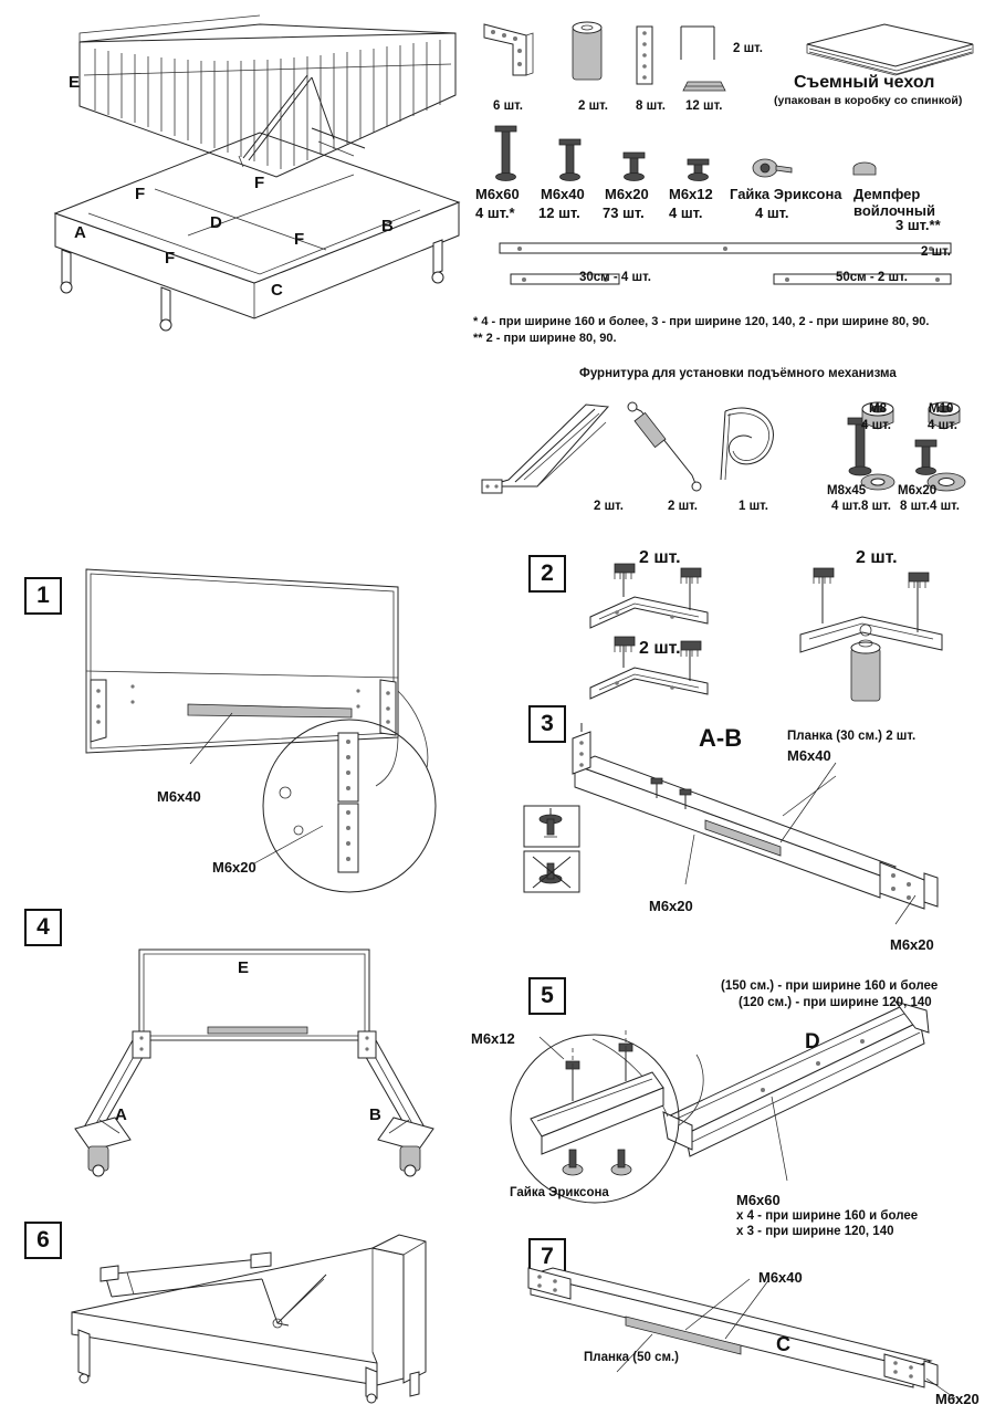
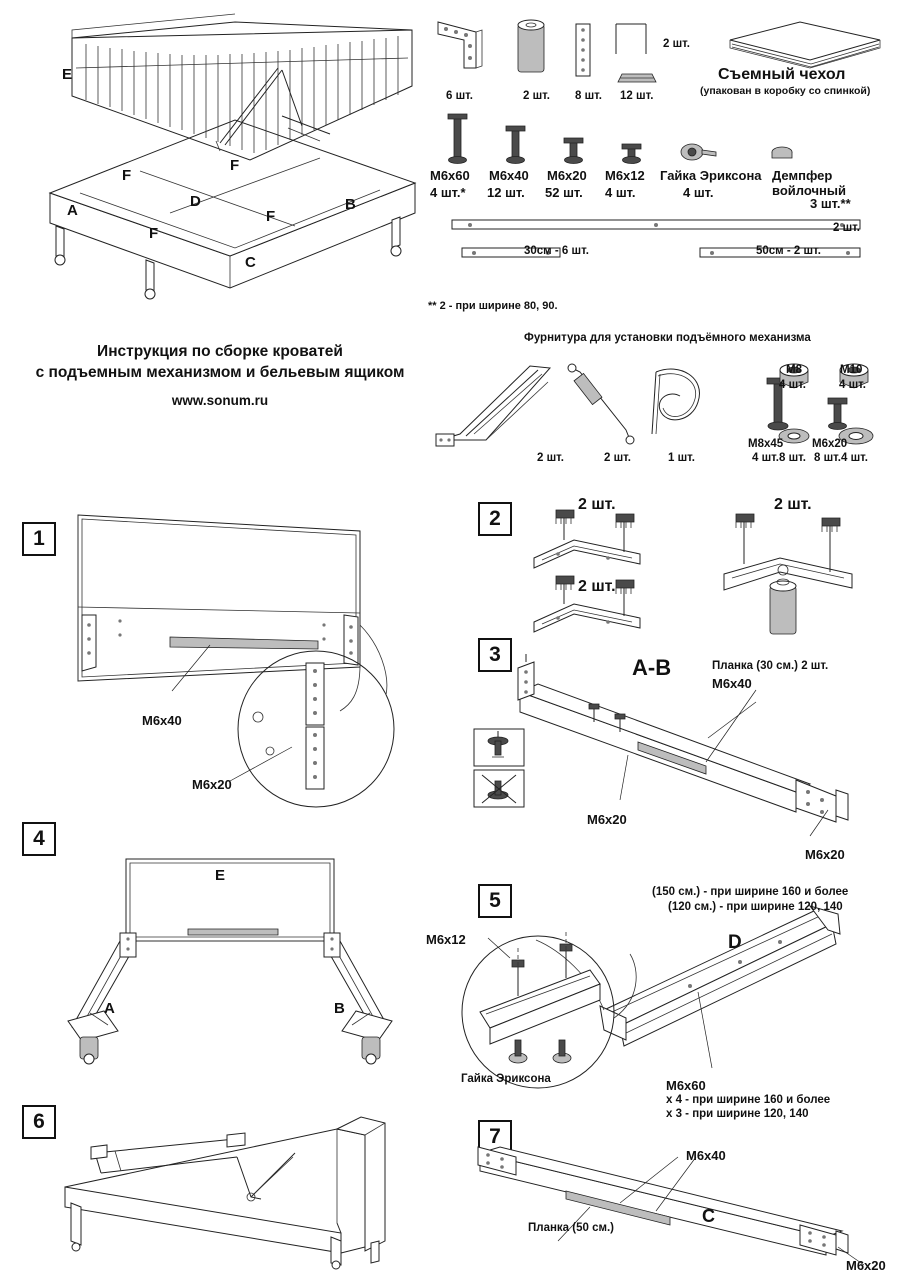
  E
  F
  F
  D
  F
  F
  A
  B
  C
+ Инструкция по сборке кроватей
+ с подъемным механизмом и бельевым ящиком
+ www.sonum.ru
  6 шт.
  2 шт.
  8 шт.
  2 шт.
  12 шт.
  Съемный чехол
  (упакован в коробку со спинкой)
  M6x60
  4 шт.*
  M6x40
  12 шт.
  M6x20
- 73 шт.
+ 52 шт.
  M6x12
  4 шт.
  Гайка Эриксона
  4 шт.
  Демпфер войлочный
  3 шт.**
  2 шт.
- 30см - 4 шт.
+ 30см - 6 шт.
  50см - 2 шт.
- * 4 - при ширине 160 и более, 3 - при ширине 120, 140, 2 - при ширине 80, 90.
  ** 2 - при ширине 80, 90.
  Фурнитура для установки подъёмного механизма
  2 шт.
  2 шт.
  1 шт.
  M8x45
  4 шт.
  M6x20
  8 шт.
  M8
  4 шт.
  M10
  4 шт.
  8 шт.
  4 шт.
  1
  M6x40
  M6x20
  2
  2 шт.
  2 шт.
  2 шт.
  3
  A-B
  Планка (30 см.) 2 шт.
  M6x40
  M6x20
  M6x20
  4
  E
  A
  B
  5
  (150 см.) - при ширине 160 и более
  (120 см.) - при ширине 120, 140
  D
  M6x12
  Гайка Эриксона
  M6x60
  x 4 - при ширине 160 и более
  x 3 - при ширине 120, 140
  6
  7
  M6x40
  C
  Планка (50 см.)
  M6x20
